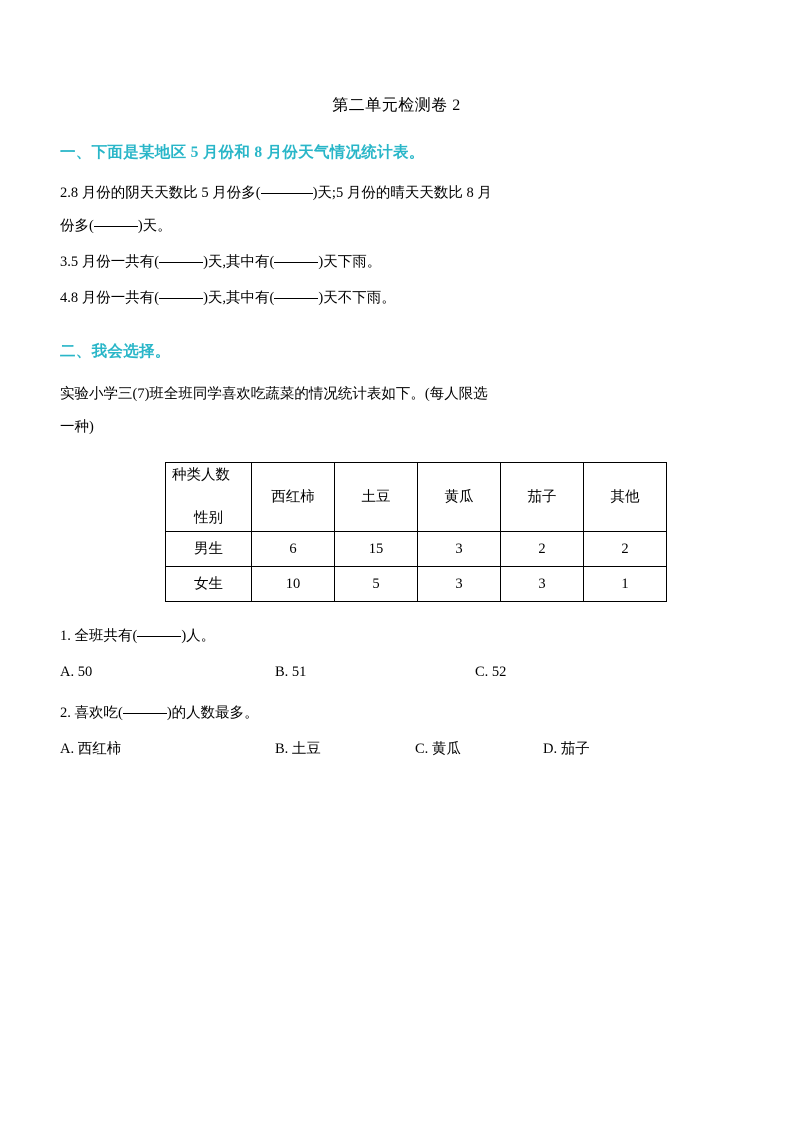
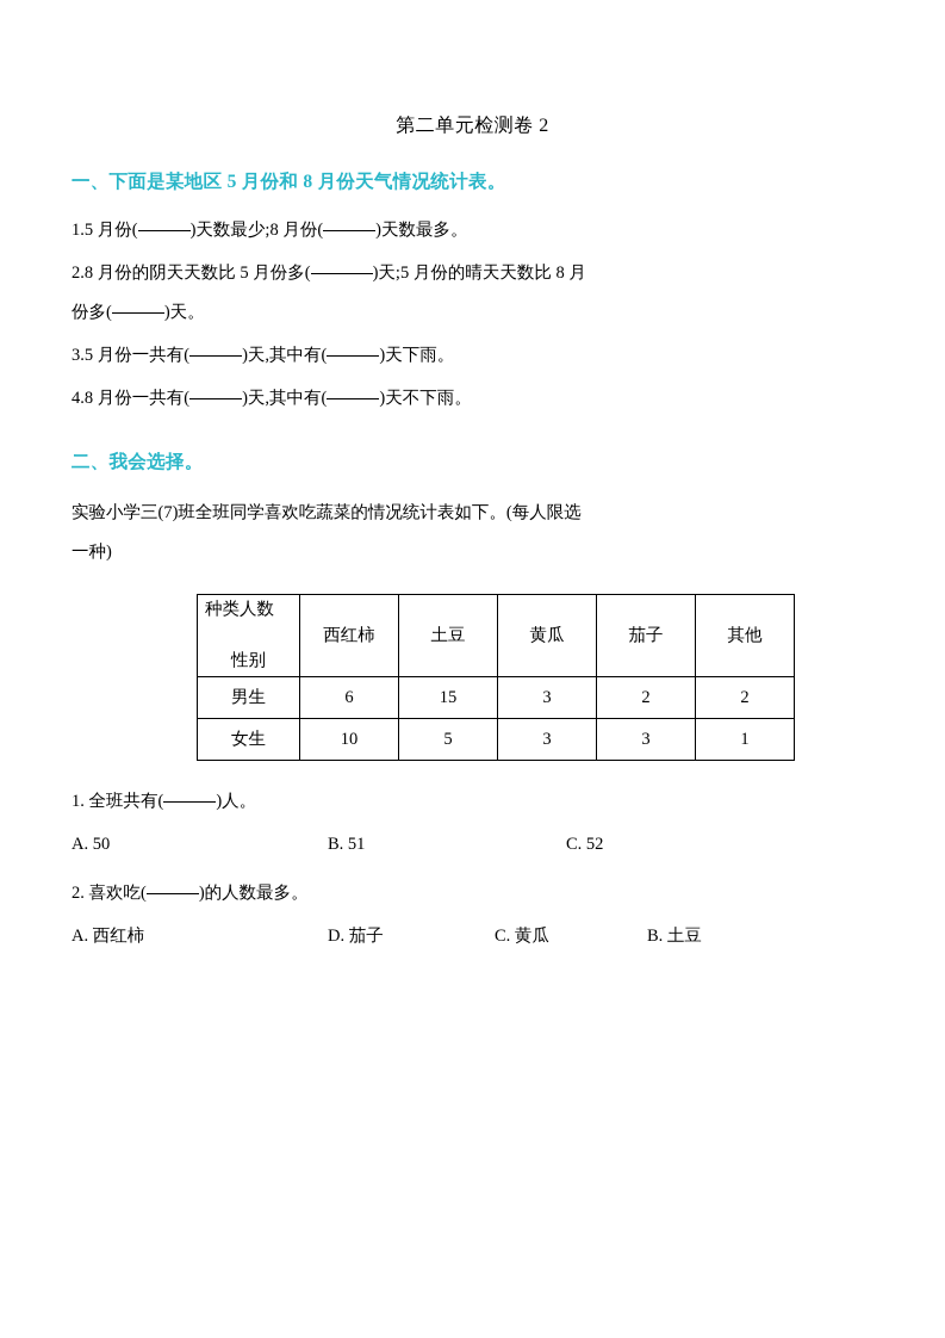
  第二单元检测卷 2
  一、下面是某地区 5 月份和 8 月份天气情况统计表。
+ 1.5 月份( )天数最少;8 月份( )天数最多。
  2.8 月份的阴天天数比 5 月份多( )天;5 月份的晴天天数比 8 月
  份多( )天。
  3.5 月份一共有( )天,其中有( )天下雨。
  4.8 月份一共有( )天,其中有( )天不下雨。
  二、我会选择。
  实验小学三(7)班全班同学喜欢吃蔬菜的情况统计表如下。(每人限选
  一种)
  种类人数 性别	西红柿	土豆	黄瓜	茄子	其他
  男生	6	15	3	2	2
  女生	10	5	3	3	1
  1. 全班共有( )人。
  A. 50
  B. 51
  C. 52
  2. 喜欢吃( )的人数最多。
  A. 西红柿
- B. 土豆
+ D. 茄子
  C. 黄瓜
- D. 茄子
+ B. 土豆
